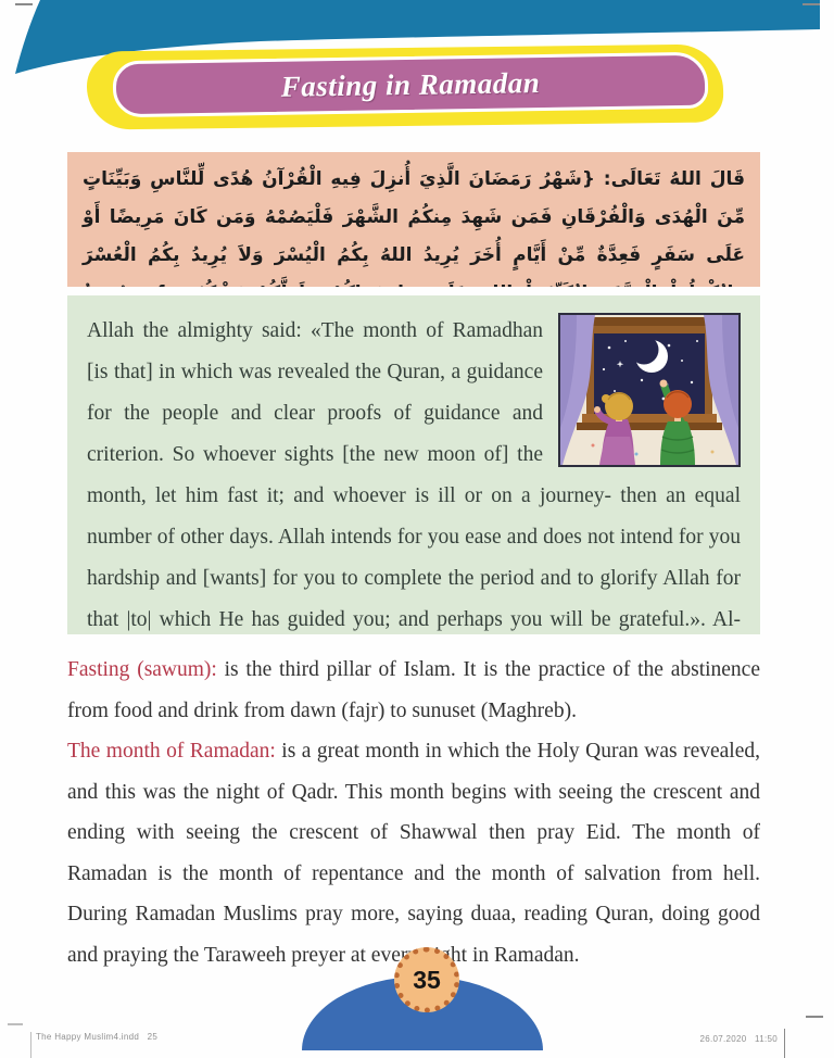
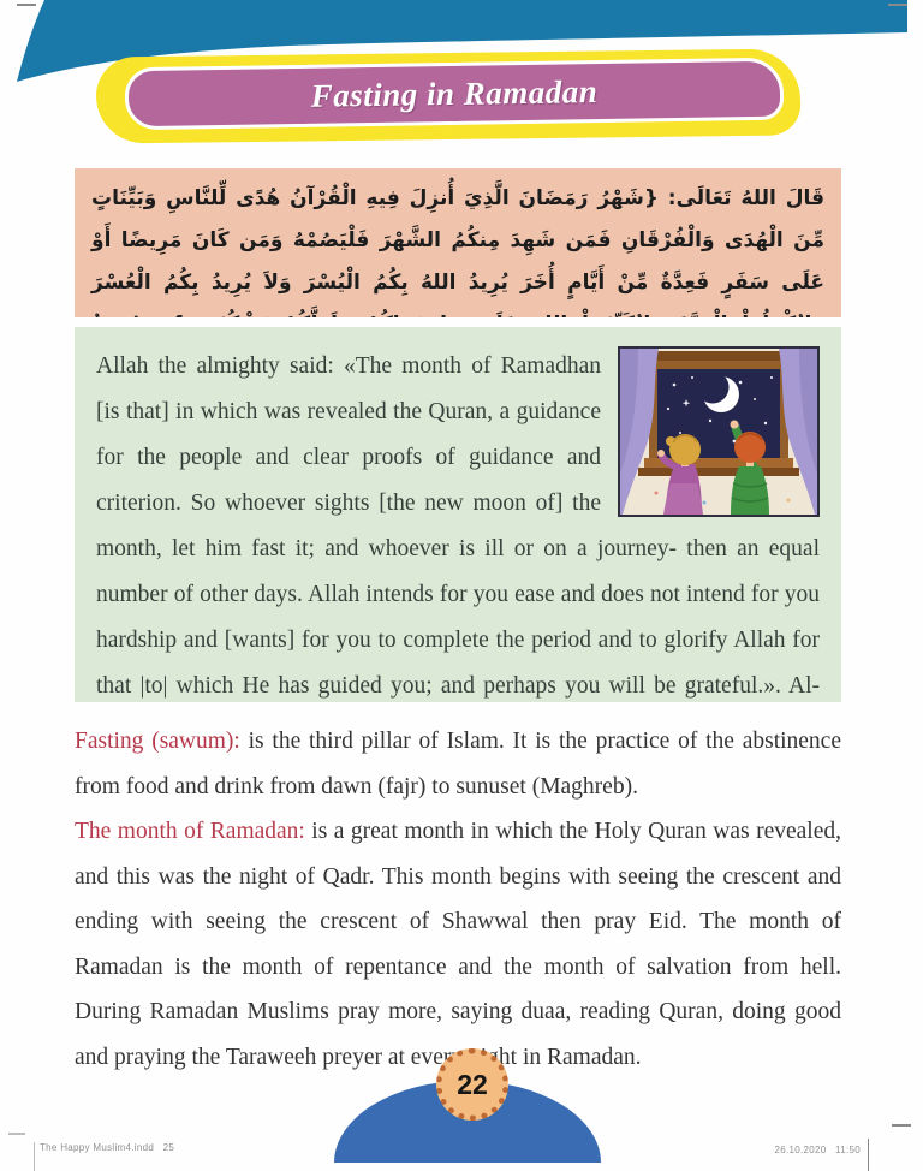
  Fasting in Ramadan
  قَالَ اللهُ تَعَالَى: {شَهْرُ رَمَضَانَ الَّذِيَ أُنزِلَ فِيهِ الْقُرْآنُ هُدًى لِّلنَّاسِ وَبَيِّنَاتٍ مِّنَ الْهُدَى وَالْفُرْقَانِ فَمَن شَهِدَ مِنكُمُ الشَّهْرَ فَلْيَصُمْهُ وَمَن كَانَ مَرِيضًا أَوْ عَلَى سَفَرٍ فَعِدَّةٌ مِّنْ أَيَّامٍ أُخَرَ يُرِيدُ اللهُ بِكُمُ الْيُسْرَ وَلاَ يُرِيدُ بِكُمُ الْعُسْرَ
  Allah the almighty said: «The month of Ramadhan [is that] in which was revealed the Quran, a guidance for the people and clear proofs of guidance and criterion. So whoever sights [the new moon of] the month, let him fast it; and whoever is ill or on a journey- then an equal number of other days. Allah intends for you ease and does not intend for you hardship and [wants] for you to complete the period and to glorify Allah for that |to| which He has guided you; and perhaps you will be grateful.». Al-
  Fasting (sawum): is the third pillar of Islam. It is the practice of the abstinence from food and drink from dawn (fajr) to sunuset (Maghreb).
  The month of Ramadan: is a great month in which the Holy Quran was revealed, and this was the night of Qadr. This month begins with seeing the crescent and ending with seeing the crescent of Shawwal then pray Eid. The month of Ramadan is the month of repentance and the month of salvation from hell. During Ramadan Muslims pray more, saying duaa, reading Quran, doing good and praying the Taraweeh preyer at eveht in Ramadan.
- 35
+ 22
  The Happy Muslim4.indd 25
- 26.07.2020 11:50
+ 26.10.2020 11:50
